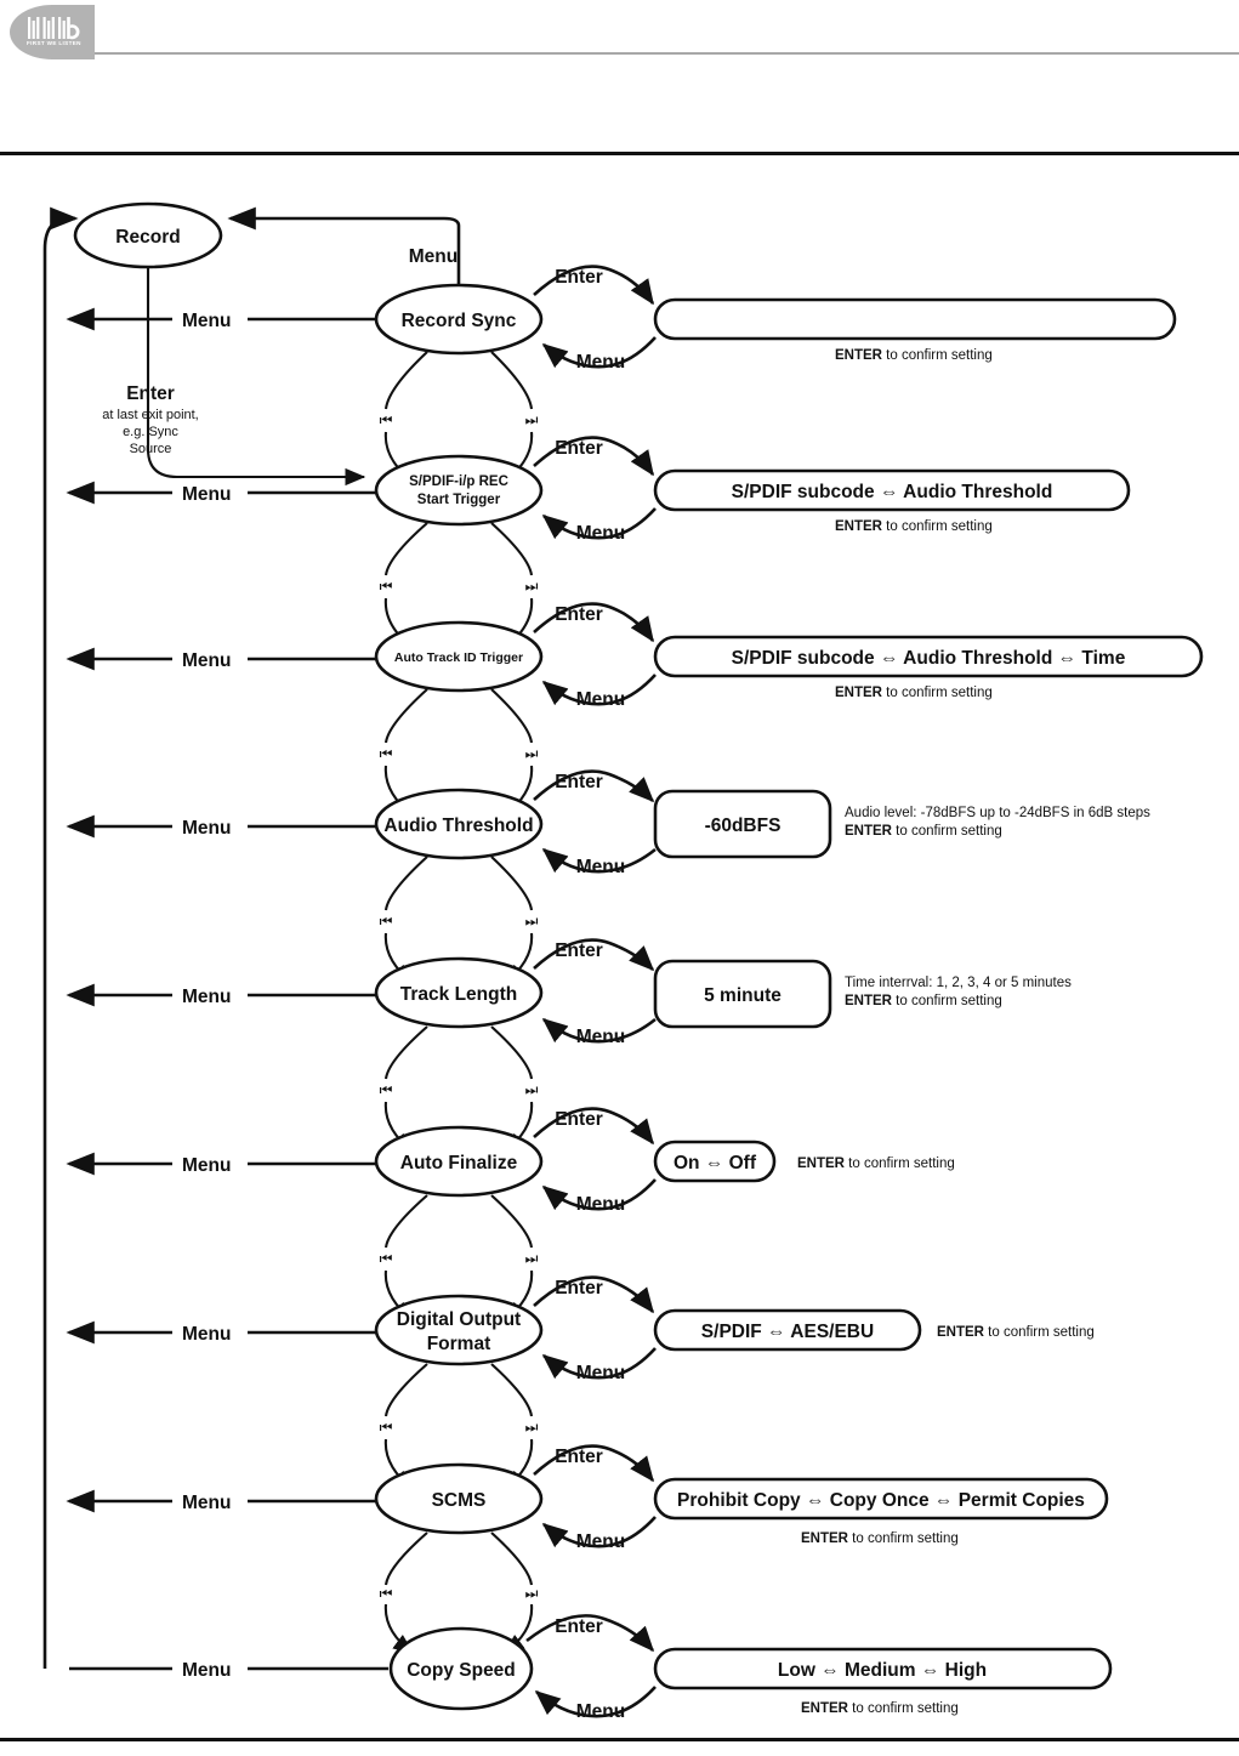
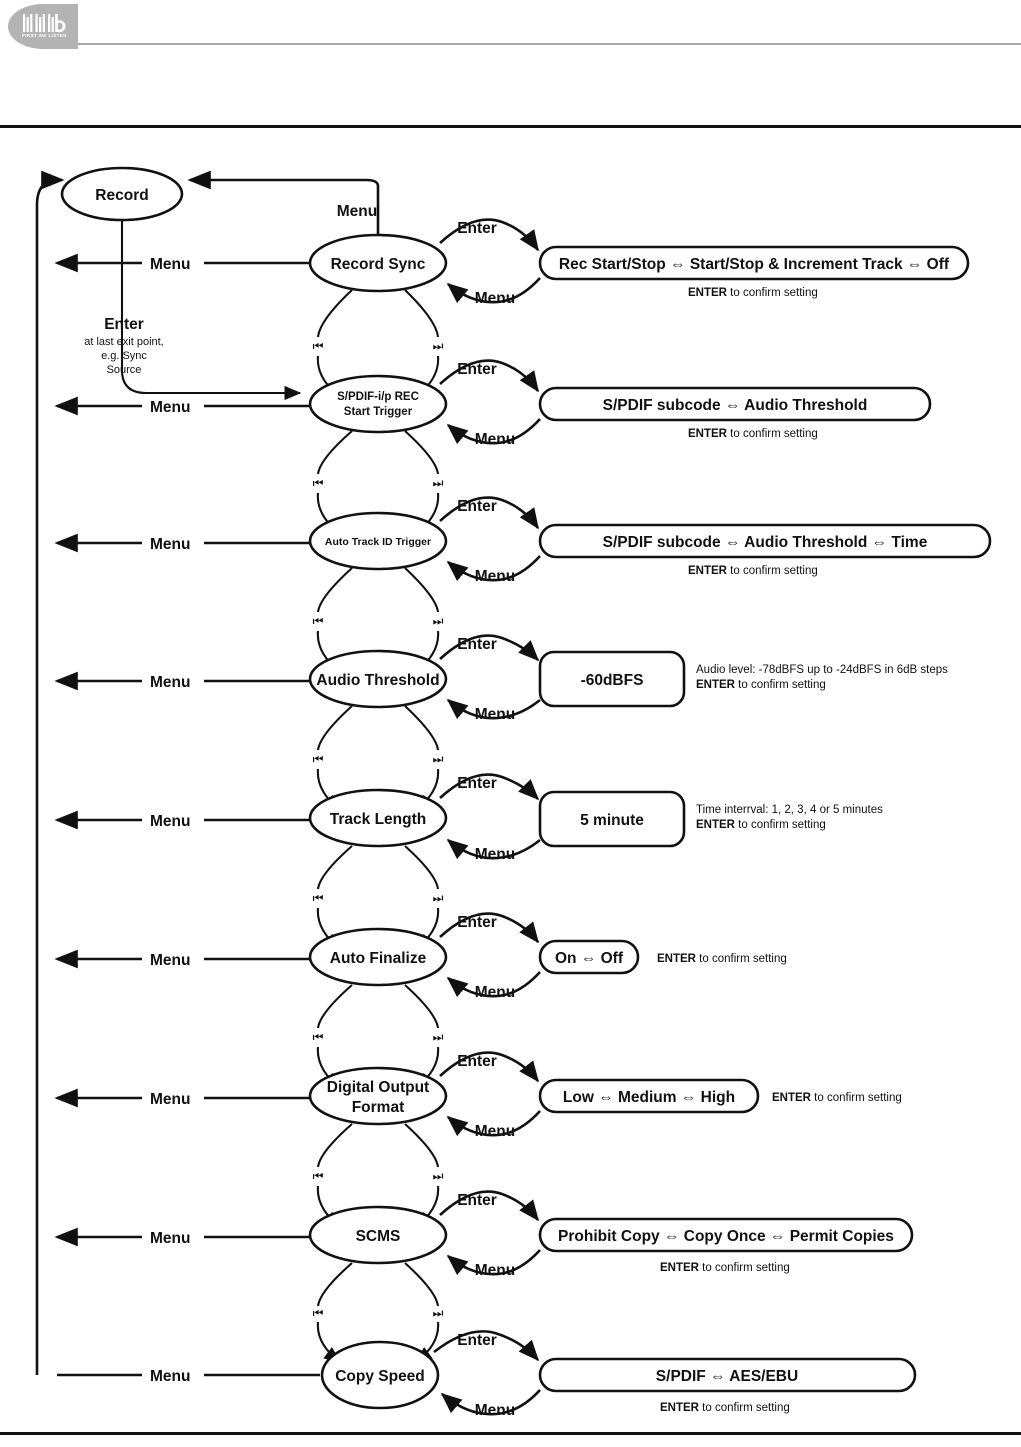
  Record
  Enter
  at last exit point,
  e.g. Sync
  Source
  Menu
  Menu
  Record Sync
  Enter
  Menu
+ Rec Start/Stop ⇔ Start/Stop & Increment Track ⇔ Off
  ENTER to confirm setting
  ⏮
  ⏭
  Menu
  S/PDIF-i/p REC
  Start Trigger
  Enter
  Menu
  S/PDIF subcode ⇔ Audio Threshold
  ENTER to confirm setting
  ⏮
  ⏭
  Menu
  Auto Track ID Trigger
  Enter
  Menu
  S/PDIF subcode ⇔ Audio Threshold ⇔ Time
  ENTER to confirm setting
  ⏮
  ⏭
  Menu
  Audio Threshold
  Enter
  Menu
  -60dBFS
  Audio level: -78dBFS up to -24dBFS in 6dB steps
  ENTER to confirm setting
  ⏮
  ⏭
  Menu
  Track Length
  Enter
  Menu
  5 minute
  Time interrval: 1, 2, 3, 4 or 5 minutes
  ENTER to confirm setting
  ⏮
  ⏭
  Menu
  Auto Finalize
  Enter
  Menu
  On ⇔ Off
  ENTER to confirm setting
  ⏮
  ⏭
  Menu
  Digital Output
  Format
  Enter
  Menu
- S/PDIF ⇔ AES/EBU
+ Low ⇔ Medium ⇔ High
  ENTER to confirm setting
  ⏮
  ⏭
  Menu
  SCMS
  Enter
  Menu
  Prohibit Copy ⇔ Copy Once ⇔ Permit Copies
  ENTER to confirm setting
  ⏮
  ⏭
  Menu
  Copy Speed
  Enter
  Menu
- Low ⇔ Medium ⇔ High
+ S/PDIF ⇔ AES/EBU
  ENTER to confirm setting
